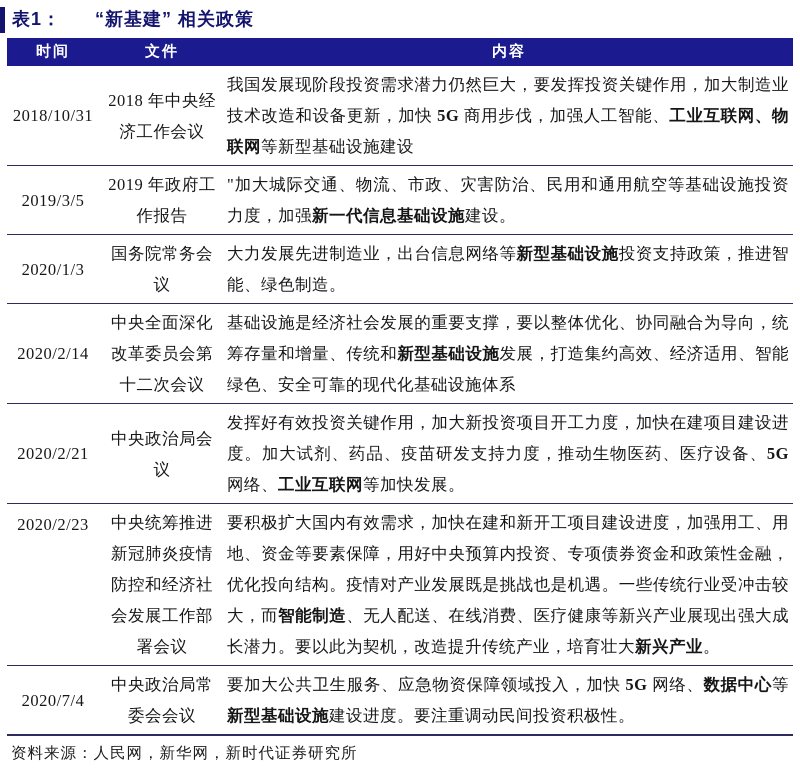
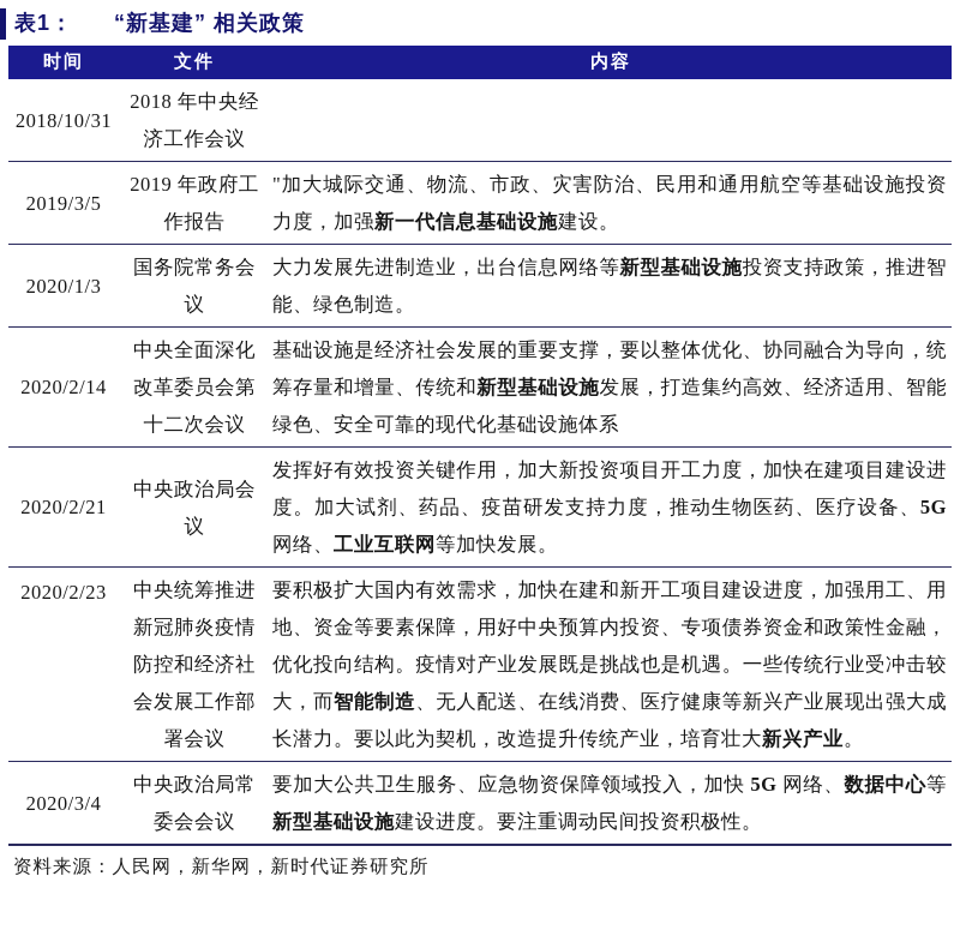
  表1：
  “新基建” 相关政策
  时间
  文件
  内容
  2018/10/31
  2018 年中央经济工作会议
- 我国发展现阶段投资需求潜力仍然巨大，要发挥投资关键作用，加大制造业技术改造和设备更新，加快 5G 商用步伐，加强人工智能、工业互联网、物联网等新型基础设施建设
  2019/3/5
  2019 年政府工作报告
  "加大城际交通、物流、市政、灾害防治、民用和通用航空等基础设施投资力度，加强新一代信息基础设施建设。
  2020/1/3
  国务院常务会议
  大力发展先进制造业，出台信息网络等新型基础设施投资支持政策，推进智能、绿色制造。
  2020/2/14
  中央全面深化改革委员会第十二次会议
  基础设施是经济社会发展的重要支撑，要以整体优化、协同融合为导向，统筹存量和增量、传统和新型基础设施发展，打造集约高效、经济适用、智能绿色、安全可靠的现代化基础设施体系
  2020/2/21
  中央政治局会议
  发挥好有效投资关键作用，加大新投资项目开工力度，加快在建项目建设进度。加大试剂、药品、疫苗研发支持力度，推动生物医药、医疗设备、5G 网络、工业互联网等加快发展。
  2020/2/23
  中央统筹推进新冠肺炎疫情防控和经济社会发展工作部署会议
  要积极扩大国内有效需求，加快在建和新开工项目建设进度，加强用工、用地、资金等要素保障，用好中央预算内投资、专项债券资金和政策性金融，优化投向结构。疫情对产业发展既是挑战也是机遇。一些传统行业受冲击较大，而智能制造、无人配送、在线消费、医疗健康等新兴产业展现出强大成长潜力。要以此为契机，改造提升传统产业，培育壮大新兴产业。
- 2020/7/4
+ 2020/3/4
  中央政治局常委会会议
  要加大公共卫生服务、应急物资保障领域投入，加快 5G 网络、数据中心等新型基础设施建设进度。要注重调动民间投资积极性。
  资料来源：人民网，新华网，新时代证券研究所
